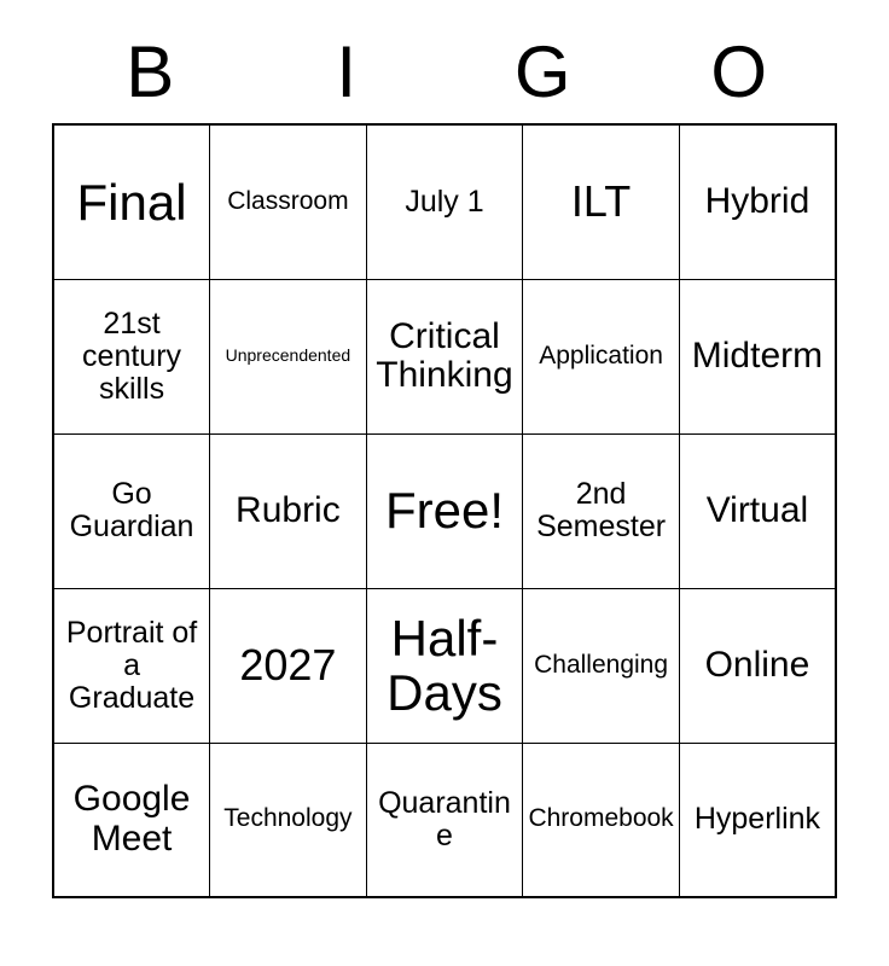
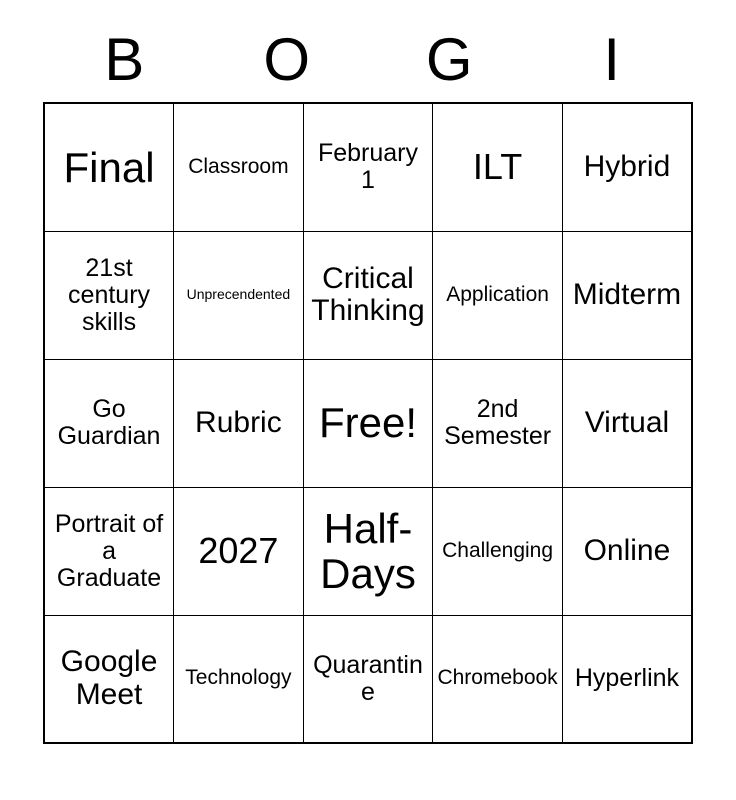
  B
- I
+ O
  G
- O
+ I
- Final	Classroom	July 1	ILT	Hybrid
+ Final	Classroom	February 1	ILT	Hybrid
  21st century skills	Unprecendented	Critical Thinking	Application	Midterm
  Go Guardian	Rubric	Free!	2nd Semester	Virtual
  Portrait of a Graduate	2027	Half-Days	Challenging	Online
  Google Meet	Technology	Quarantine	Chromebook	Hyperlink
